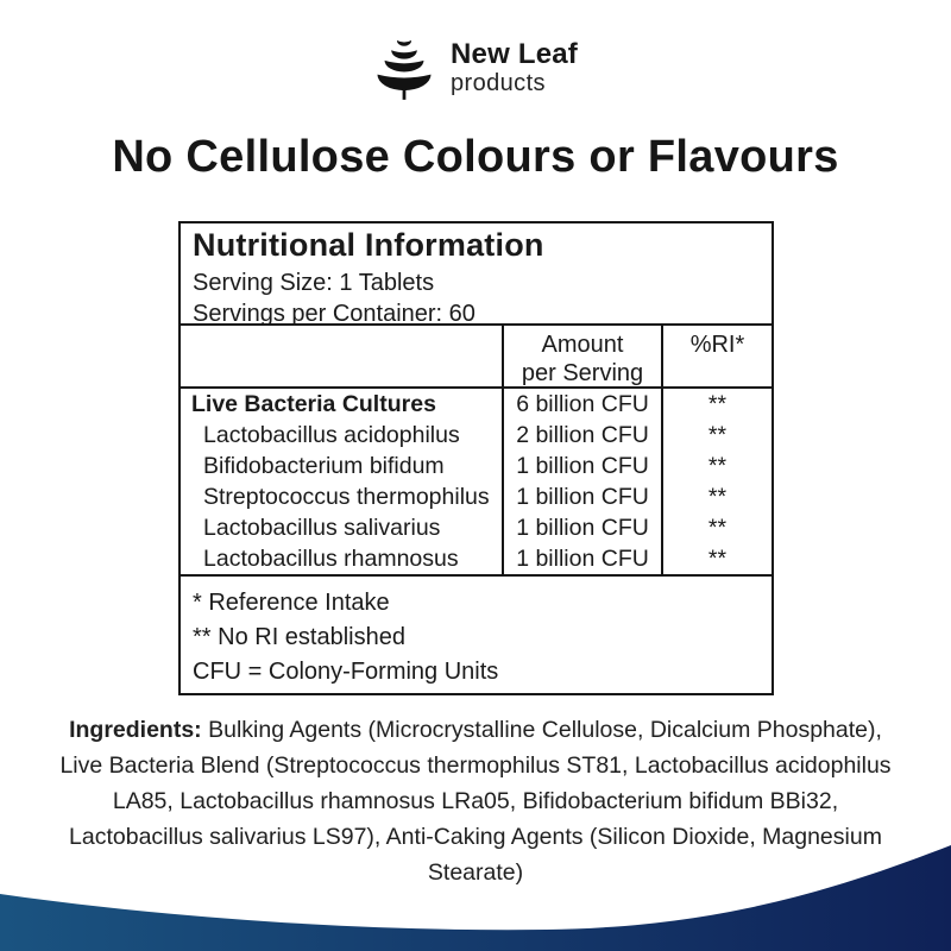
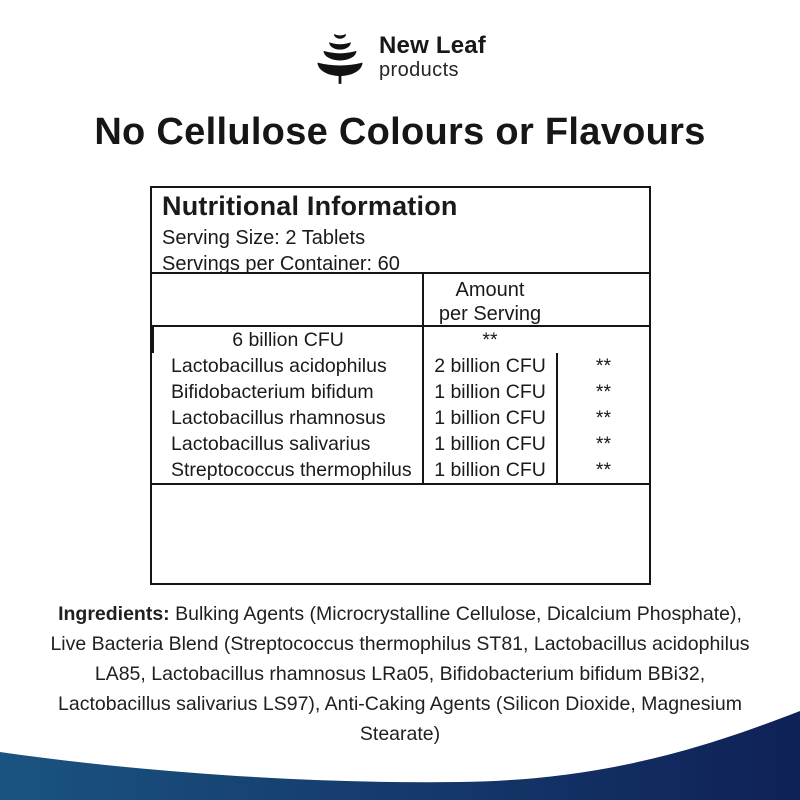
  New Leaf
  products
  No Cellulose Colours or Flavours
  Nutritional Information
- Serving Size: 1 Tablets
+ Serving Size: 2 Tablets
  Servings per Container: 60
  Amount
  per Serving
- %RI*
- Live Bacteria Cultures
  6 billion CFU
  **
  Lactobacillus acidophilus
  2 billion CFU
  **
  Bifidobacterium bifidum
  1 billion CFU
  **
- Streptococcus thermophilus
+ Lactobacillus rhamnosus
  1 billion CFU
  **
  Lactobacillus salivarius
  1 billion CFU
  **
- Lactobacillus rhamnosus
+ Streptococcus thermophilus
  1 billion CFU
  **
- * Reference Intake
- ** No RI established
- CFU = Colony-Forming Units
  Ingredients: Bulking Agents (Microcrystalline Cellulose, Dicalcium Phosphate), Live Bacteria Blend (Streptococcus thermophilus ST81, Lactobacillus acidophilus LA85, Lactobacillus rhamnosus LRa05, Bifidobacterium bifidum BBi32, Lactobacillus salivarius LS97), Anti-Caking Agents (Silicon Dioxide, Magnesium Stearate)
